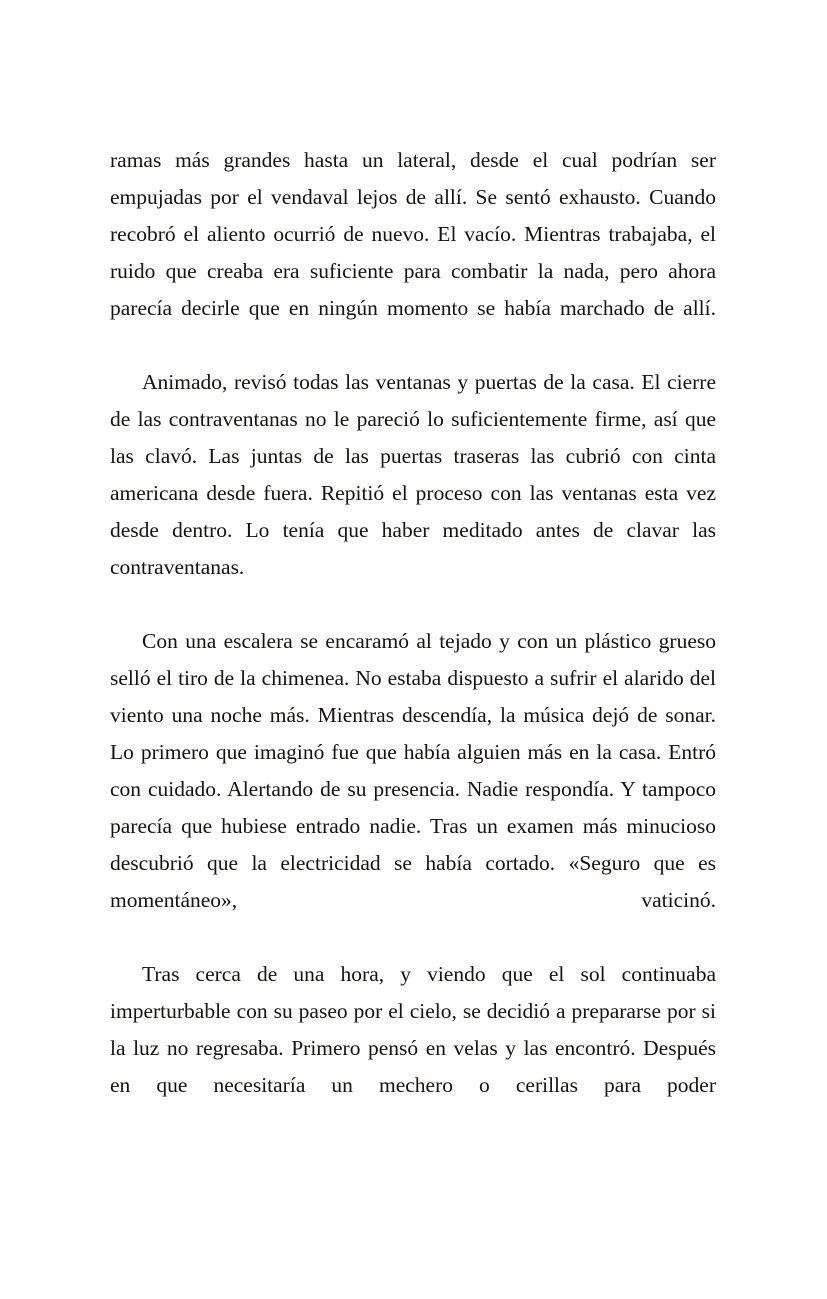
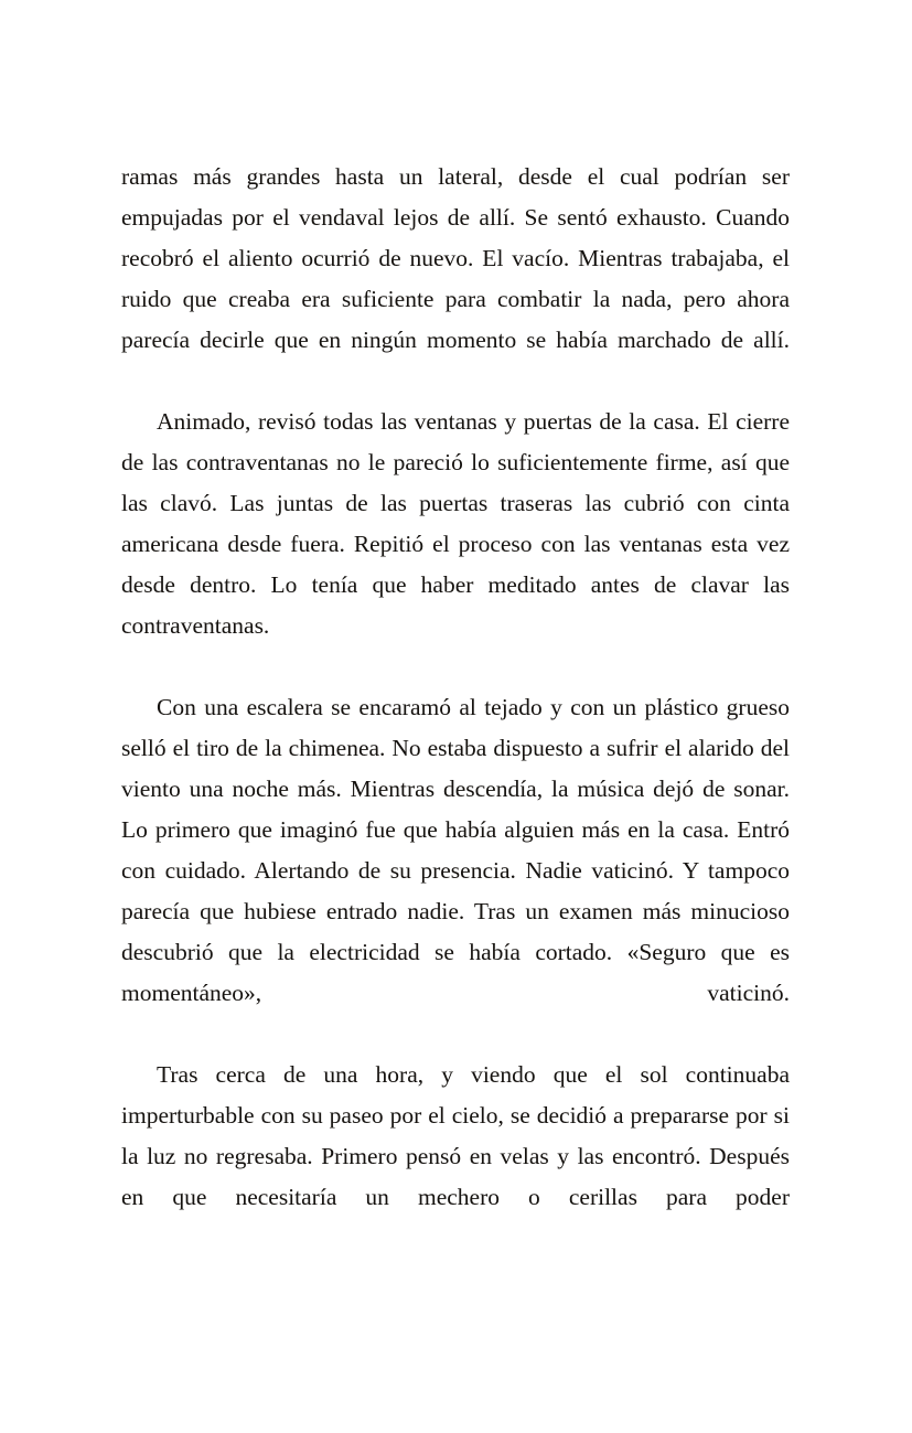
  ramas más grandes hasta un lateral, desde el cual podrían ser empujadas por el vendaval lejos de allí. Se sentó exhausto. Cuando recobró el aliento ocurrió de nuevo. El vacío. Mientras trabajaba, el ruido que creaba era suficiente para combatir la nada, pero ahora parecía decirle que en ningún momento se había marchado de allí.
  Animado, revisó todas las ventanas y puertas de la casa. El cierre de las contraventanas no le pareció lo suficientemente firme, así que las clavó. Las juntas de las puertas traseras las cubrió con cinta americana desde fuera. Repitió el proceso con las ventanas esta vez desde dentro. Lo tenía que haber meditado antes de clavar las contraventanas.
- Con una escalera se encaramó al tejado y con un plástico grueso selló el tiro de la chimenea. No estaba dispuesto a sufrir el alarido del viento una noche más. Mientras descendía, la música dejó de sonar. Lo primero que imaginó fue que había alguien más en la casa. Entró con cuidado. Alertando de su presencia. Nadie respondía. Y tampoco parecía que hubiese entrado nadie. Tras un examen más minucioso descubrió que la electricidad se había cortado. «Seguro que es momentáneo», vaticinó.
+ Con una escalera se encaramó al tejado y con un plástico grueso selló el tiro de la chimenea. No estaba dispuesto a sufrir el alarido del viento una noche más. Mientras descendía, la música dejó de sonar. Lo primero que imaginó fue que había alguien más en la casa. Entró con cuidado. Alertando de su presencia. Nadie vaticinó. Y tampoco parecía que hubiese entrado nadie. Tras un examen más minucioso descubrió que la electricidad se había cortado. «Seguro que es momentáneo», vaticinó.
  Tras cerca de una hora, y viendo que el sol continuaba imperturbable con su paseo por el cielo, se decidió a prepararse por si la luz no regresaba. Primero pensó en velas y las encontró. Después en que necesitaría un mechero o cerillas para poder
